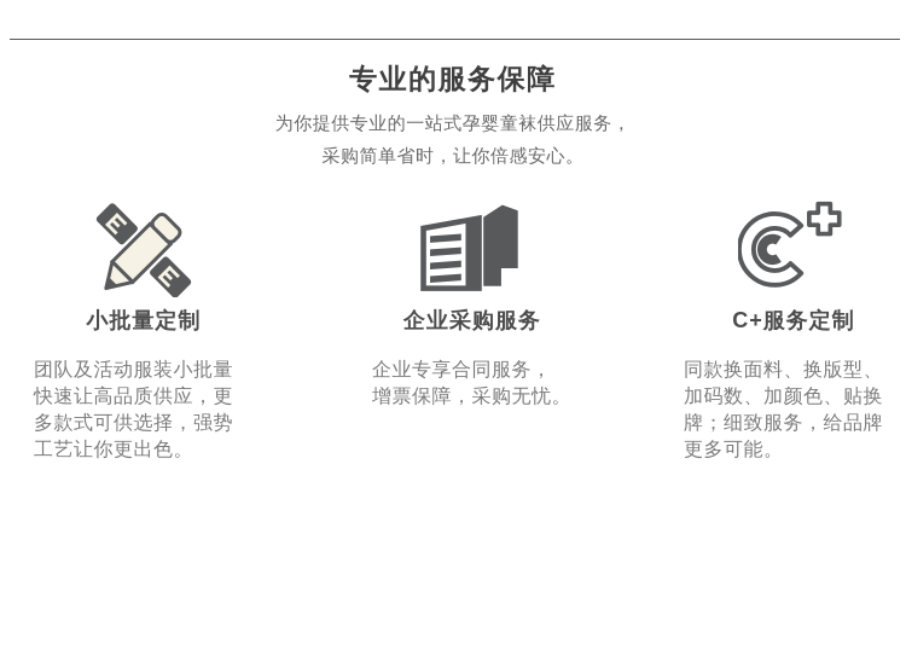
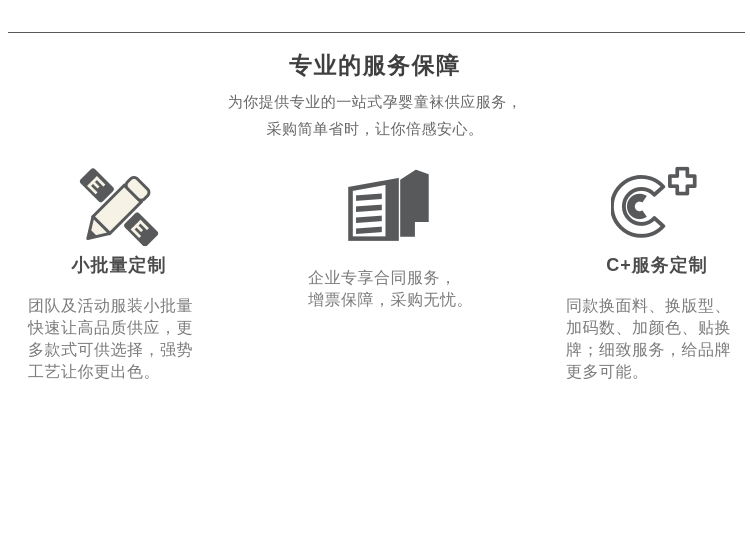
  专业的服务保障
  为你提供专业的一站式孕婴童袜供应服务，
  采购简单省时，让你倍感安心。
  小批量定制
  团队及活动服装小批量
  快速让高品质供应，更
  多款式可供选择，强势
  工艺让你更出色。
- 企业采购服务
  企业专享合同服务，
  增票保障，采购无忧。
  C+服务定制
  同款换面料、换版型、
  加码数、加颜色、贴换
  牌；细致服务，给品牌
  更多可能。
